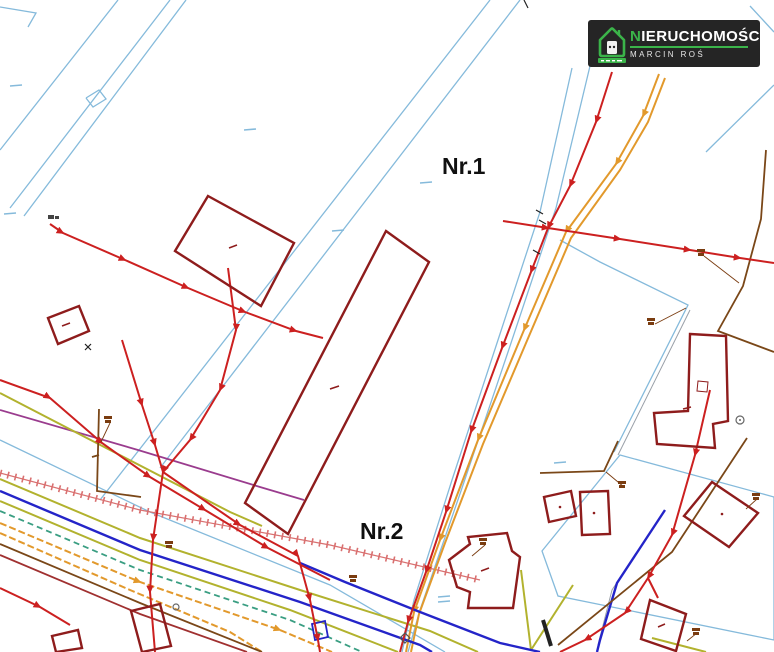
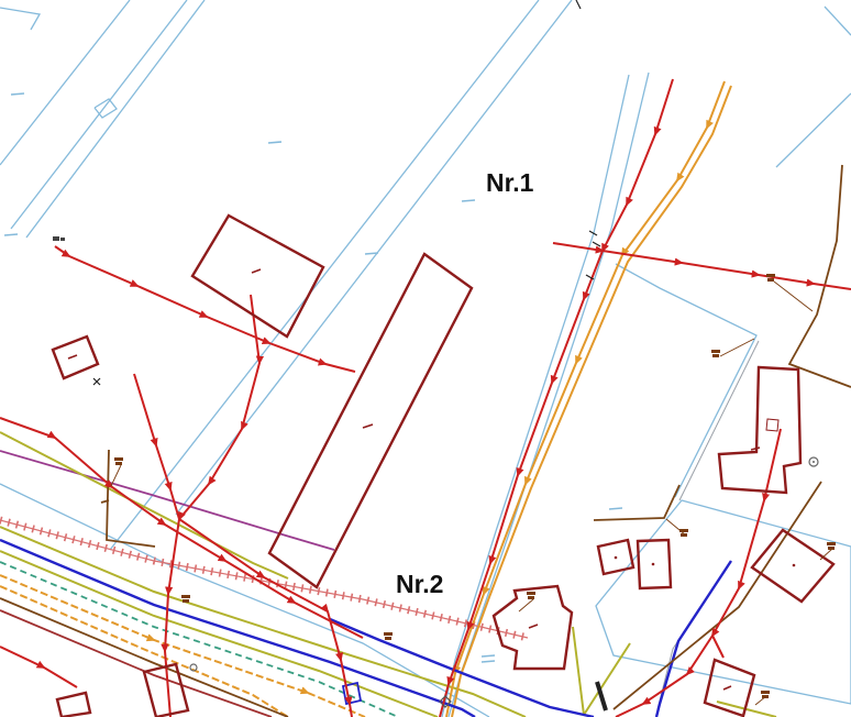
  Nr.1
  Nr.2
- NIERUCHOMOŚCI
- MARCIN ROŚ
